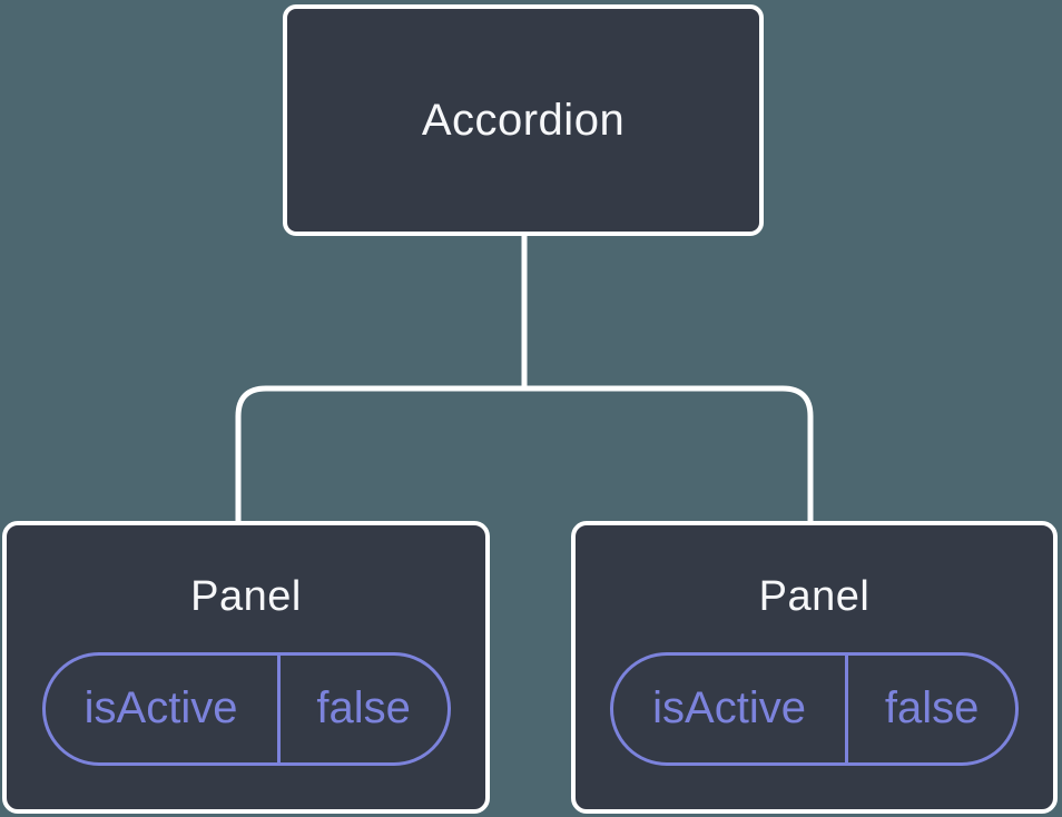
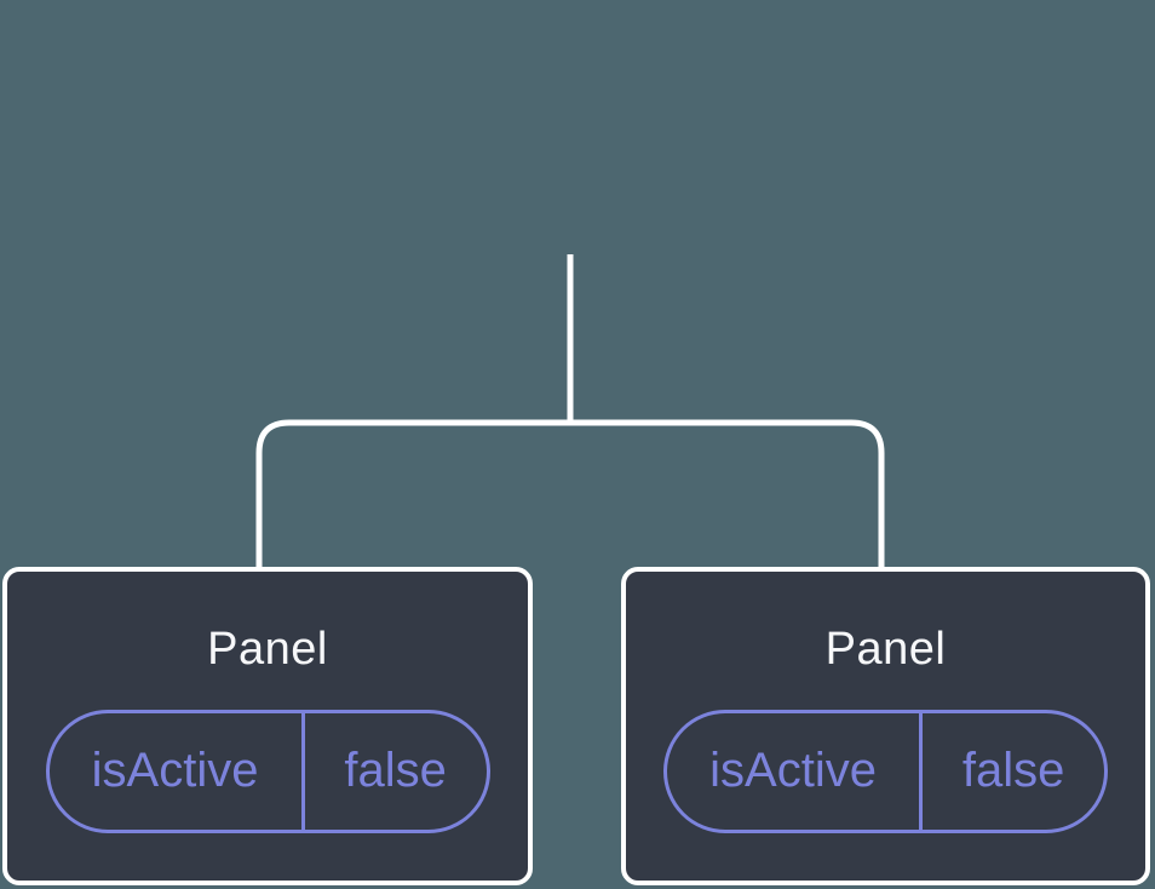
- Accordion
  Panel
  isActive
  false
  Panel
  isActive
  false
